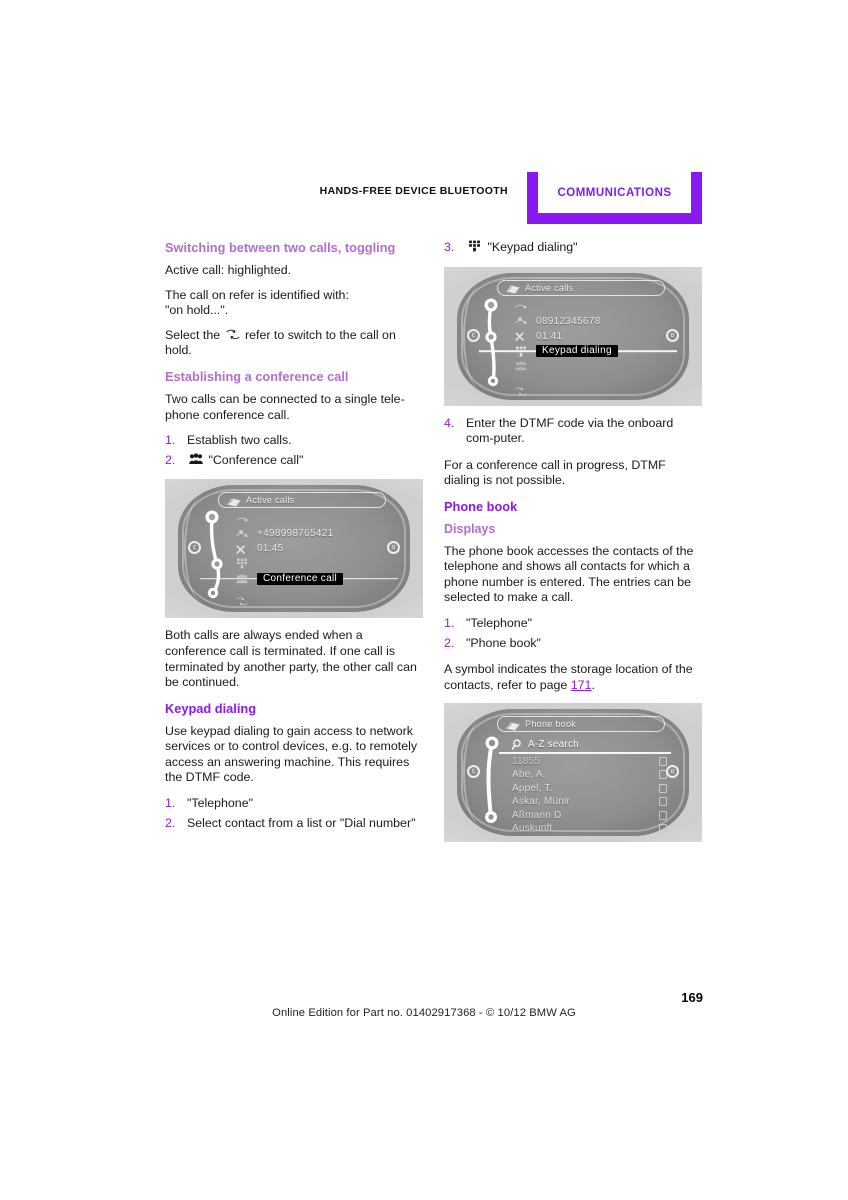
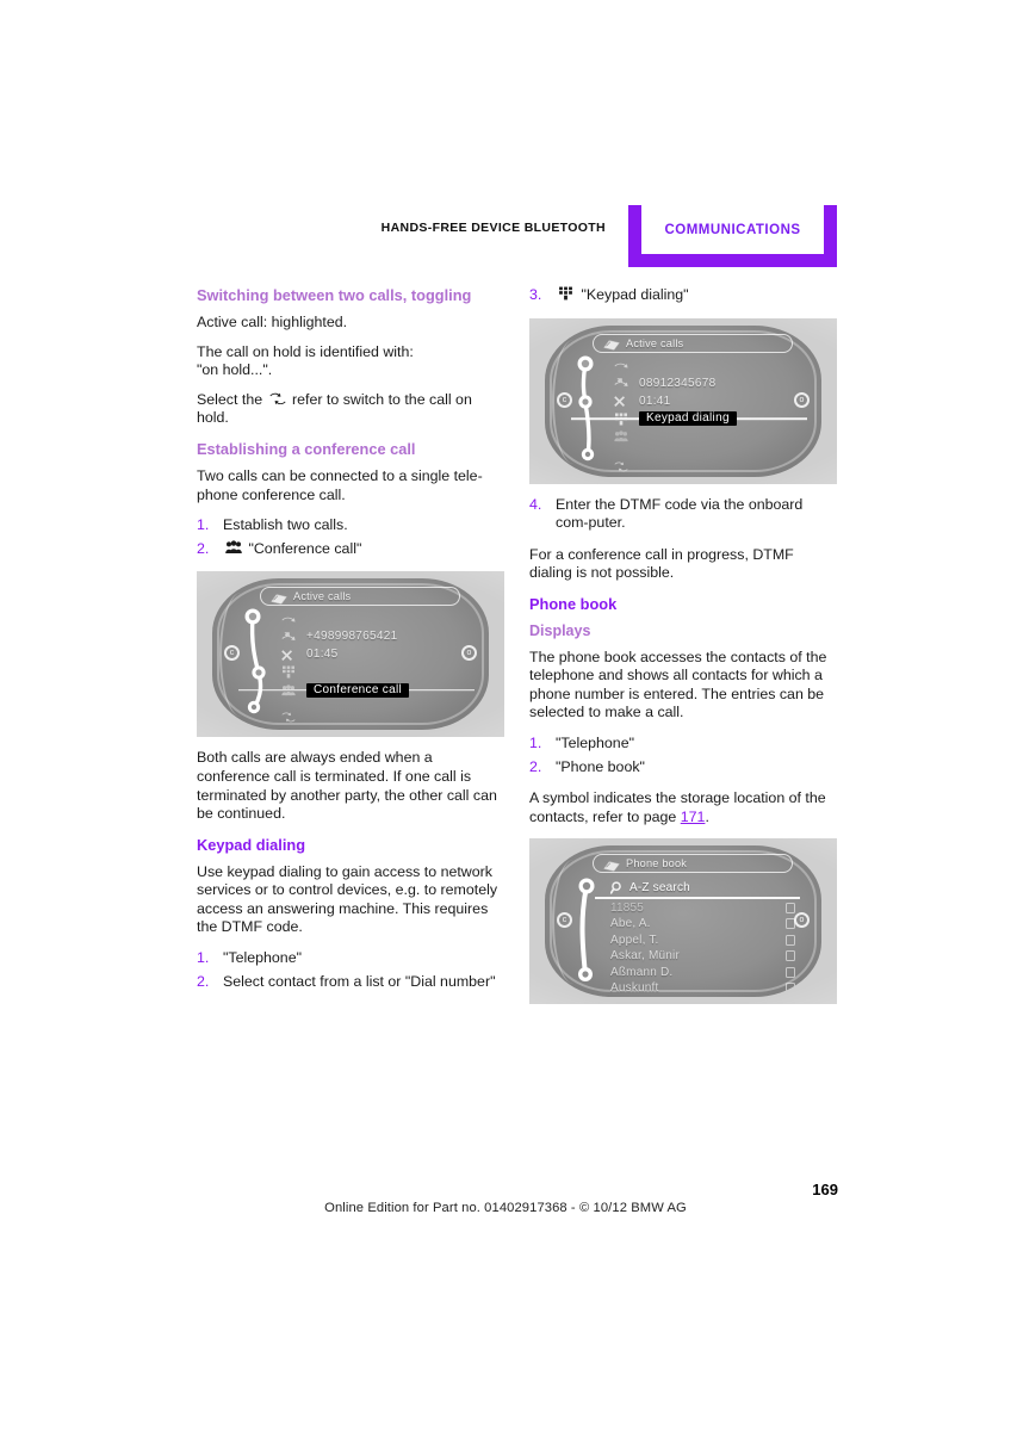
  HANDS-FREE DEVICE BLUETOOTH
  COMMUNICATIONS
  Switching between two calls, toggling
  Active call: highlighted.
- The call on refer is identified with:
+ The call on hold is identified with:
  "on hold...".
  Select the refer to switch to the call on hold.
  Establishing a conference call
  Two calls can be connected to a single tele-phone conference call.
  1.
  Establish two calls.
  2.
  "Conference call"
  Both calls are always ended when a conference call is terminated. If one call is terminated by another party, the other call can be continued.
  Keypad dialing
  Use keypad dialing to gain access to network services or to control devices, e.g. to remotely access an answering machine. This requires the DTMF code.
  1.
  "Telephone"
  2.
  Select contact from a list or "Dial number"
  3.
  "Keypad dialing"
  4.
  Enter the DTMF code via the onboard com-puter.
  For a conference call in progress, DTMF dialing is not possible.
  Phone book
  Displays
  The phone book accesses the contacts of the telephone and shows all contacts for which a phone number is entered. The entries can be selected to make a call.
  1.
  "Telephone"
  2.
  "Phone book"
  A symbol indicates the storage location of the contacts, refer to page 171.
  169
  Online Edition for Part no. 01402917368 - © 10/12 BMW AG
